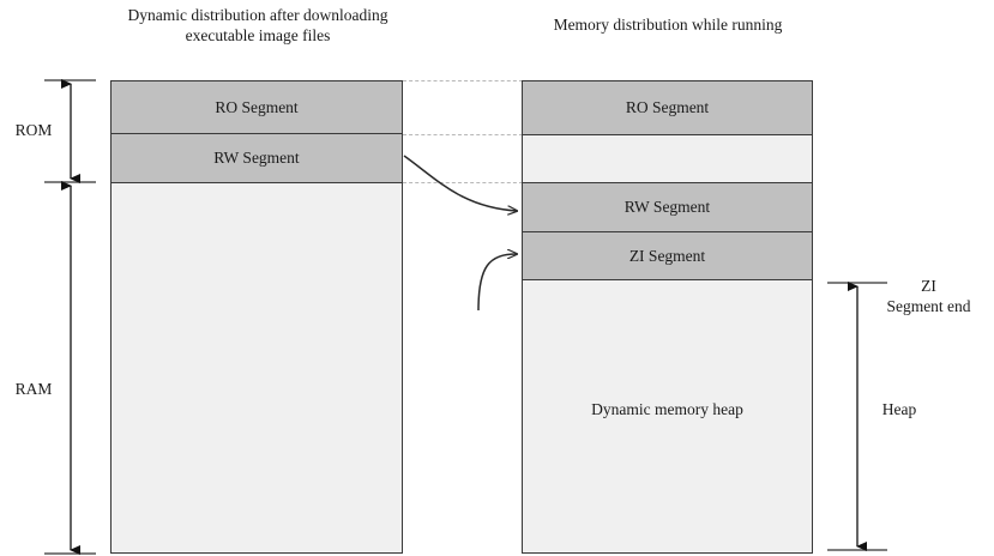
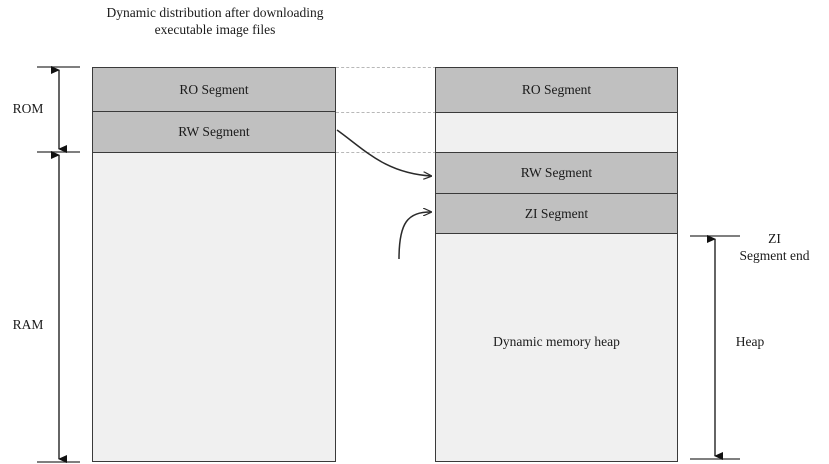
  Dynamic distribution after downloading executable image files
  RO Segment
  RW Segment
- Memory distribution while running
  Dynamic memory heap
  RO Segment
  RW Segment
  ZI Segment
  ROM
  RAM
  ZI
  Segment end
  Heap
